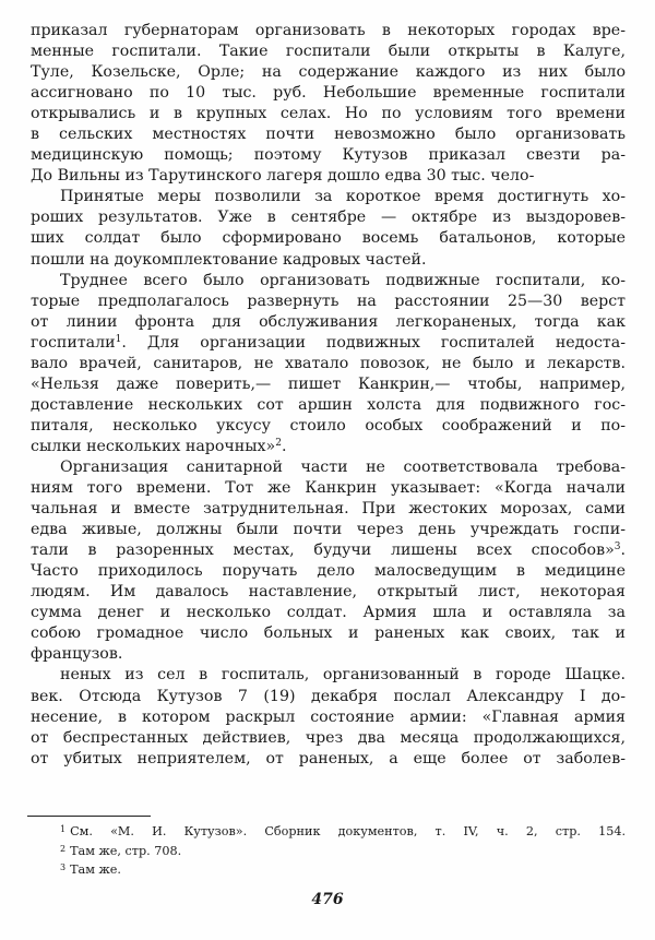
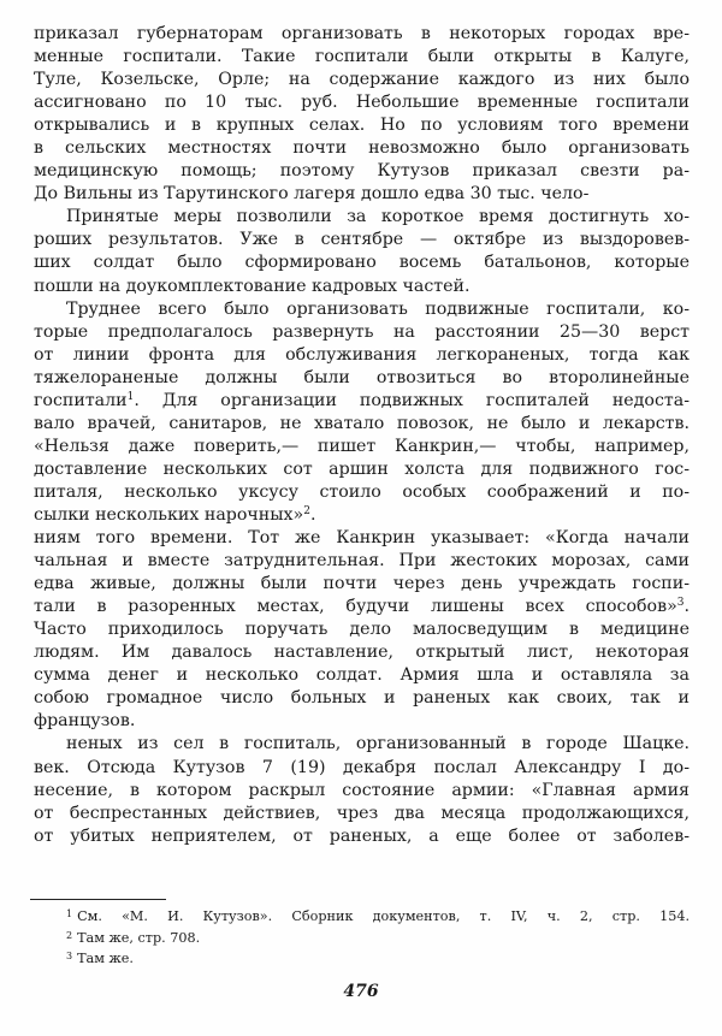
  приказал губернаторам организовать в некоторых городах вре-
  менные госпитали. Такие госпитали были открыты в Калуге,
  Туле, Козельске, Орле; на содержание каждого из них было
  ассигновано по 10 тыс. руб. Небольшие временные госпитали
  открывались и в крупных селах. Но по условиям того времени
  в сельских местностях почти невозможно было организовать
  медицинскую помощь; поэтому Кутузов приказал свезти ра-
  До Вильны из Тарутинского лагеря дошло едва 30 тыс. чело-
  Принятые меры позволили за короткое время достигнуть хо-
  роших результатов. Уже в сентябре — октябре из выздоровев-
  ших солдат было сформировано восемь батальонов, которые
  пошли на доукомплектование кадровых частей.
  Труднее всего было организовать подвижные госпитали, ко-
  торые предполагалось развернуть на расстоянии 25—30 верст
  от линии фронта для обслуживания легкораненых, тогда как
+ тяжелораненые должны были отвозиться во второлинейные
  госпитали1. Для организации подвижных госпиталей недоста-
  вало врачей, санитаров, не хватало повозок, не было и лекарств.
  «Нельзя даже поверить,— пишет Канкрин,— чтобы, например,
  доставление нескольких сот аршин холста для подвижного гос-
  питаля, несколько уксусу стоило особых соображений и по-
  сылки нескольких нарочных»2.
- Организация санитарной части не соответствовала требова-
  ниям того времени. Тот же Канкрин указывает: «Когда начали
  чальная и вместе затруднительная. При жестоких морозах, сами
  едва живые, должны были почти через день учреждать госпи-
  тали в разоренных местах, будучи лишены всех способов»3.
  Часто приходилось поручать дело малосведущим в медицине
  людям. Им давалось наставление, открытый лист, некоторая
  сумма денег и несколько солдат. Армия шла и оставляла за
  собою громадное число больных и раненых как своих, так и
  французов.
  неных из сел в госпиталь, организованный в городе Шацке.
  век. Отсюда Кутузов 7 (19) декабря послал Александру I до-
  несение, в котором раскрыл состояние армии: «Главная армия
  от беспрестанных действиев, чрез два месяца продолжающихся,
  от убитых неприятелем, от раненых, а еще более от заболев-
  1 См. «М. И. Кутузов». Сборник документов, т. IV, ч. 2, стр. 154.
  2 Там же, стр. 708.
  3 Там же.
  476
